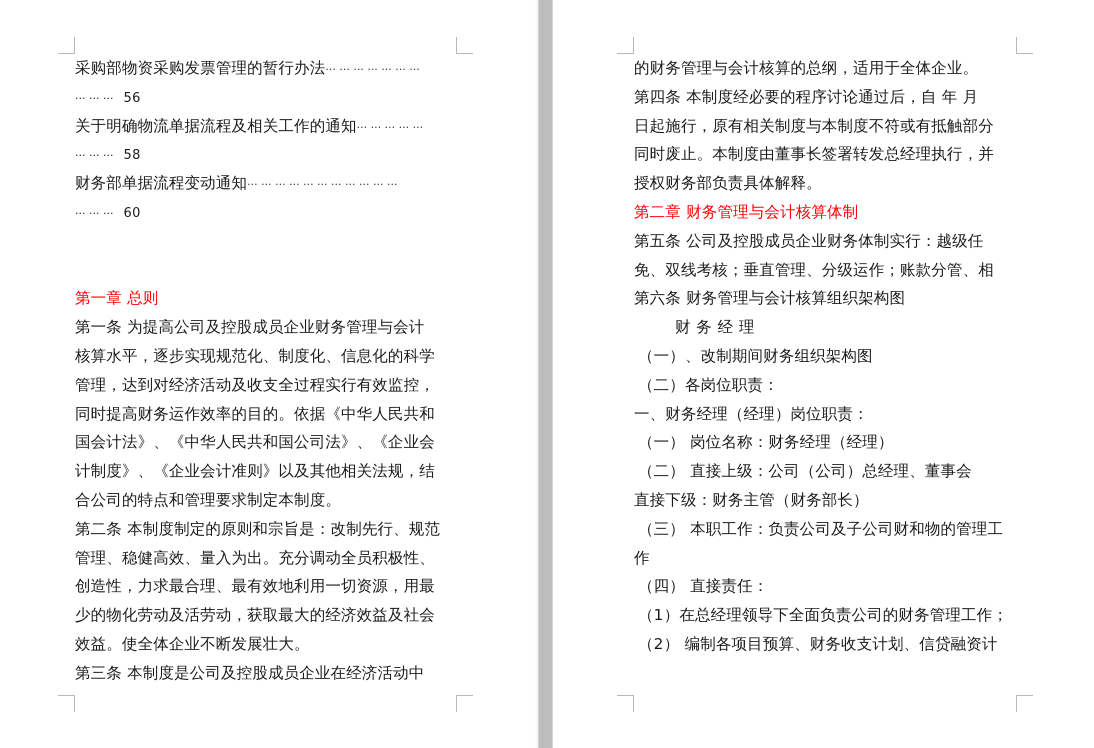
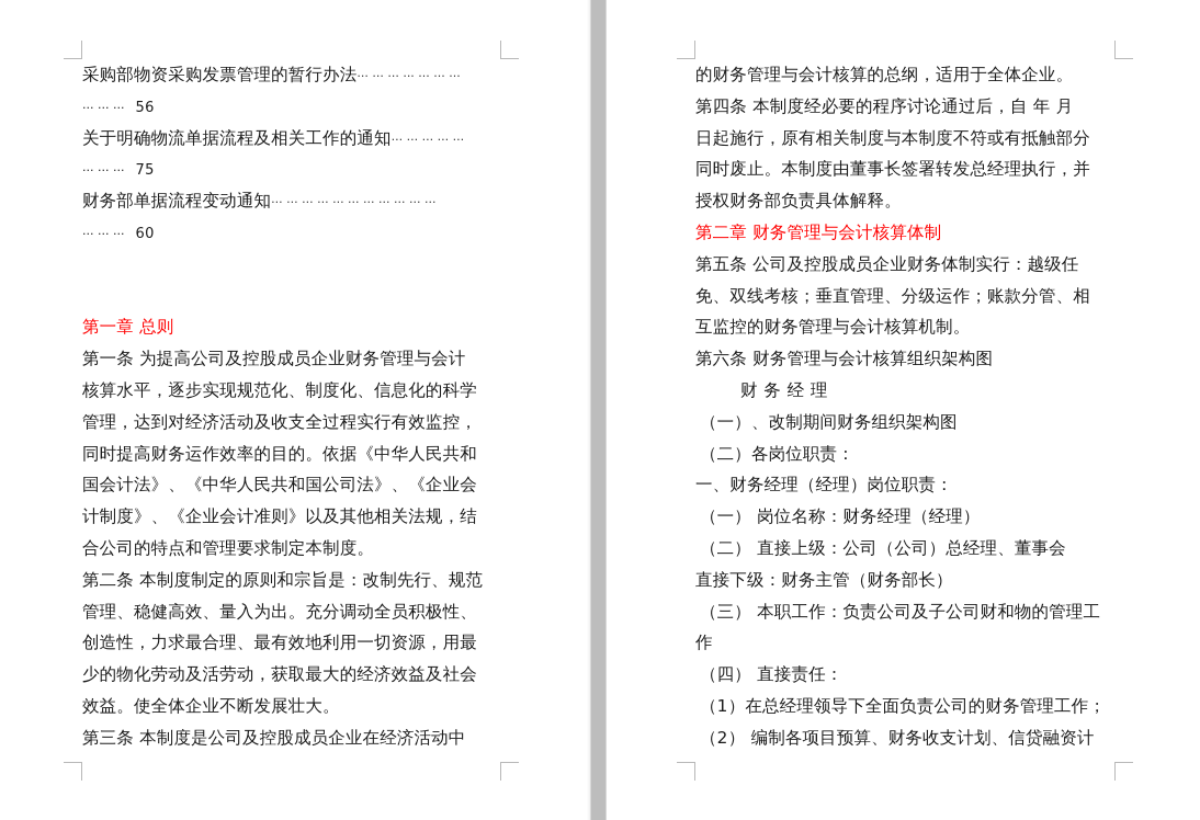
  采购部物资采购发票管理的暂行办法··· ··· ··· ··· ··· ··· ···
  ··· ··· ··· 56
  关于明确物流单据流程及相关工作的通知··· ··· ··· ··· ···
- ··· ··· ··· 58
+ ··· ··· ··· 75
  财务部单据流程变动通知··· ··· ··· ··· ··· ··· ··· ··· ··· ··· ···
  ··· ··· ··· 60
  第一章 总则
  第一条 为提高公司及控股成员企业财务管理与会计
  核算水平，逐步实现规范化、制度化、信息化的科学
  管理，达到对经济活动及收支全过程实行有效监控，
  同时提高财务运作效率的目的。依据《中华人民共和
  国会计法》、《中华人民共和国公司法》、《企业会
  计制度》、《企业会计准则》以及其他相关法规，结
  合公司的特点和管理要求制定本制度。
  第二条 本制度制定的原则和宗旨是：改制先行、规范
  管理、稳健高效、量入为出。充分调动全员积极性、
  创造性，力求最合理、最有效地利用一切资源，用最
  少的物化劳动及活劳动，获取最大的经济效益及社会
  效益。使全体企业不断发展壮大。
  第三条 本制度是公司及控股成员企业在经济活动中
  的财务管理与会计核算的总纲，适用于全体企业。
  第四条 本制度经必要的程序讨论通过后，自 年 月
  日起施行，原有相关制度与本制度不符或有抵触部分
  同时废止。本制度由董事长签署转发总经理执行，并
  授权财务部负责具体解释。
  第二章 财务管理与会计核算体制
  第五条 公司及控股成员企业财务体制实行：越级任
  免、双线考核；垂直管理、分级运作；账款分管、相
+ 互监控的财务管理与会计核算机制。
  第六条 财务管理与会计核算组织架构图
  财务经理
  （一）、改制期间财务组织架构图
  （二）各岗位职责：
  一、财务经理（经理）岗位职责：
  （一） 岗位名称：财务经理（经理）
  （二） 直接上级：公司（公司）总经理、董事会
  直接下级：财务主管（财务部长）
  （三） 本职工作：负责公司及子公司财和物的管理工
  作
  （四） 直接责任：
  （1）在总经理领导下全面负责公司的财务管理工作；
  （2） 编制各项目预算、财务收支计划、信贷融资计
